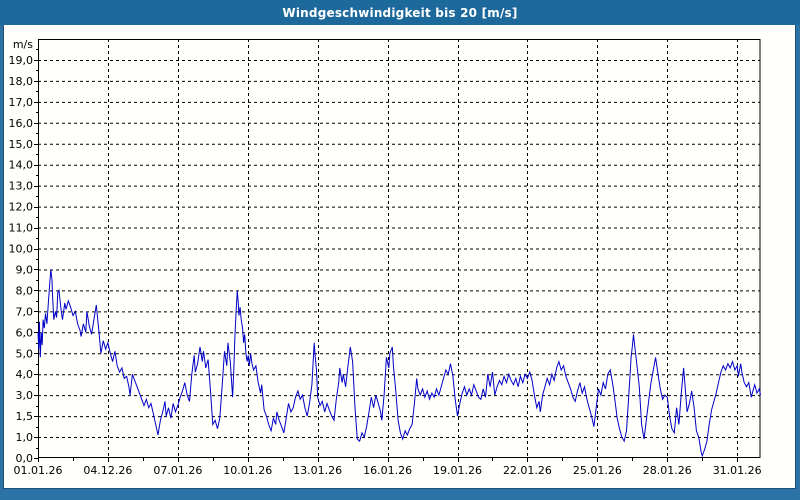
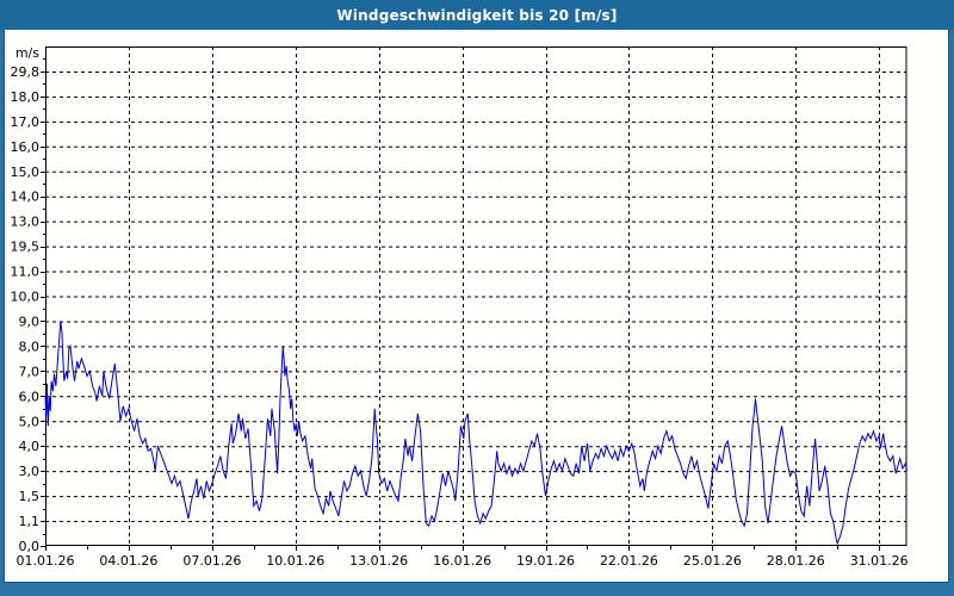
  Windgeschwindigkeit bis 20 [m/s]
  0,0
- 1,0
+ 1,1
  1,5
  3,0
  4,0
  5,0
  6,0
  7,0
  8,0
  9,0
  10,0
  11,0
- 12,0
+ 19,5
  13,0
  14,0
  15,0
  16,0
  17,0
  18,0
- 19,0
+ 29,8
  m/s
  01.01.26
- 04.12.26
+ 04.01.26
  07.01.26
  10.01.26
  13.01.26
  16.01.26
  19.01.26
  22.01.26
  25.01.26
  28.01.26
  31.01.26
